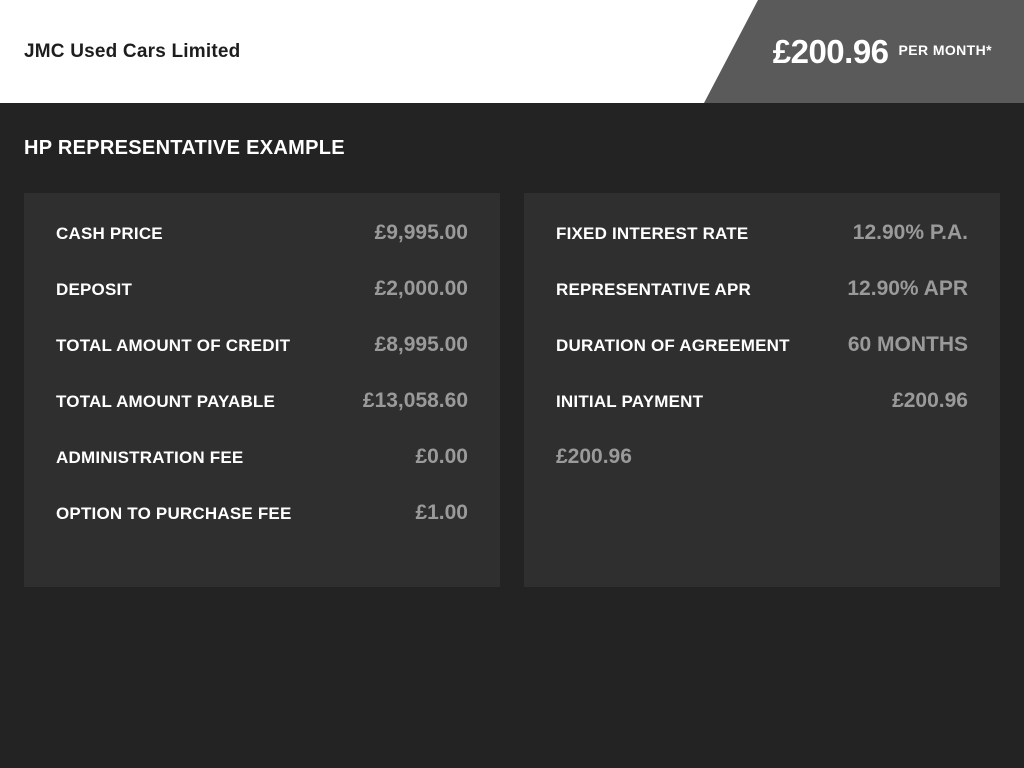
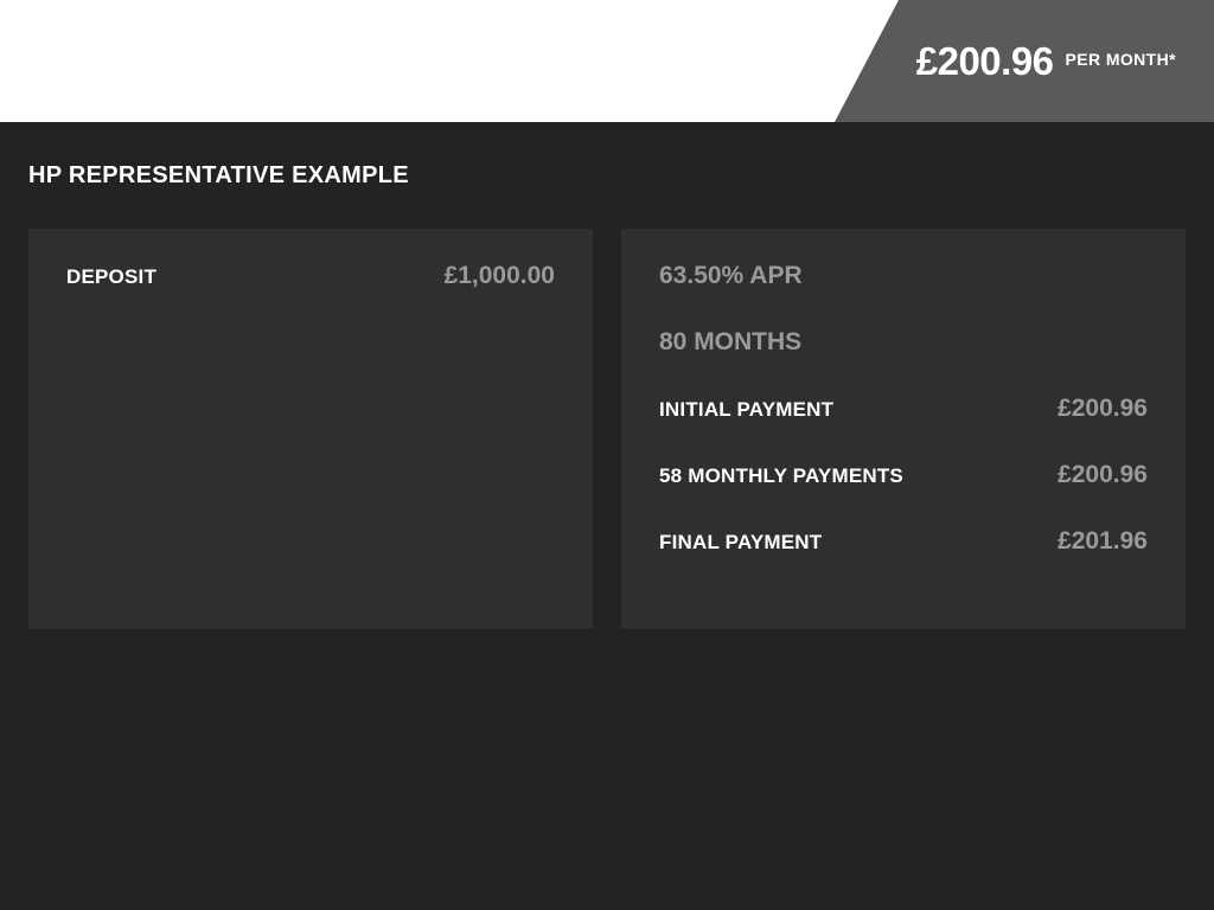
- JMC Used Cars Limited
  £200.96
  PER MONTH*
  HP REPRESENTATIVE EXAMPLE
- CASH PRICE
- £9,995.00
  DEPOSIT
- £2,000.00
+ £1,000.00
- TOTAL AMOUNT OF CREDIT
- £8,995.00
- TOTAL AMOUNT PAYABLE
- £13,058.60
- ADMINISTRATION FEE
- £0.00
- OPTION TO PURCHASE FEE
- £1.00
- FIXED INTEREST RATE
- 12.90% P.A.
- REPRESENTATIVE APR
- 12.90% APR
+ 63.50% APR
- DURATION OF AGREEMENT
- 60 MONTHS
+ 80 MONTHS
  INITIAL PAYMENT
  £200.96
+ 58 MONTHLY PAYMENTS
  £200.96
+ FINAL PAYMENT
+ £201.96
